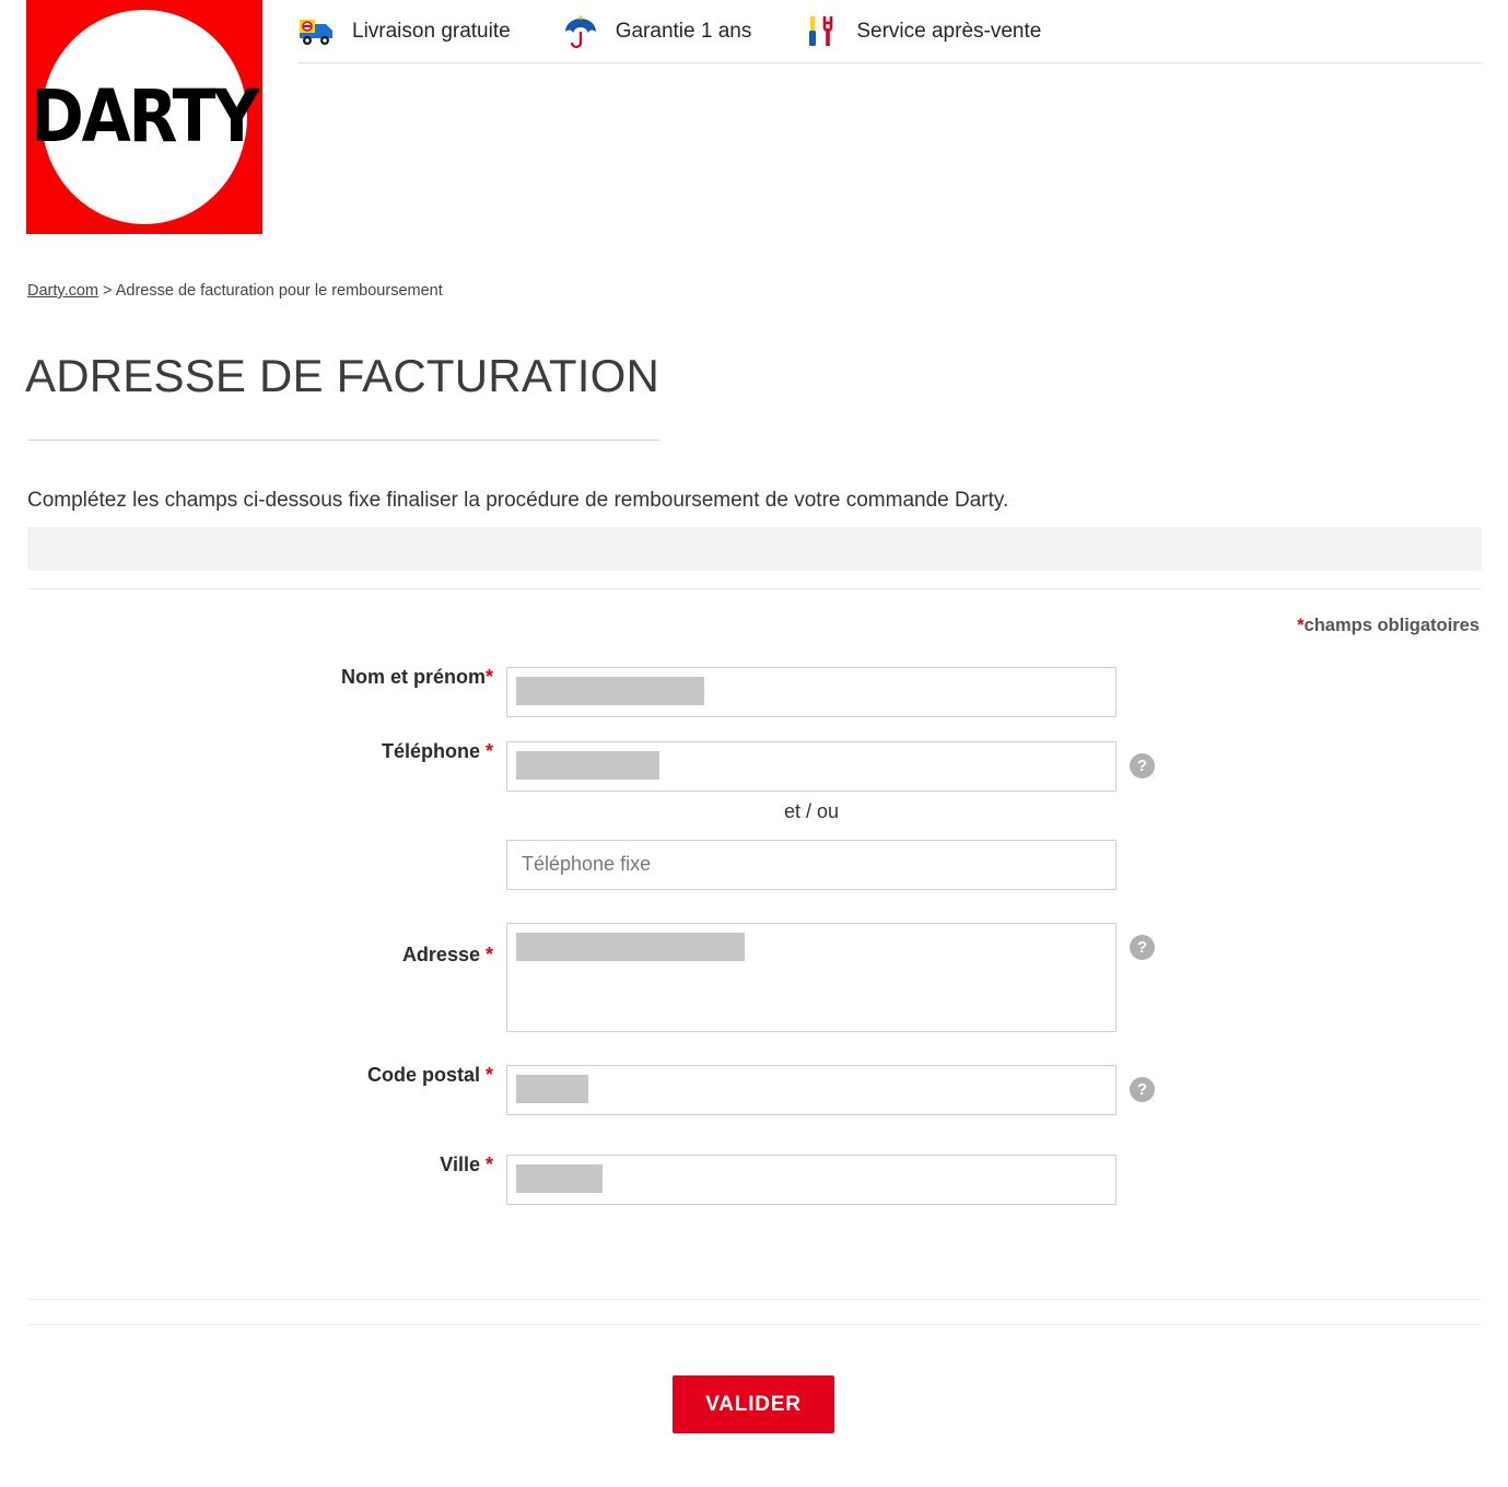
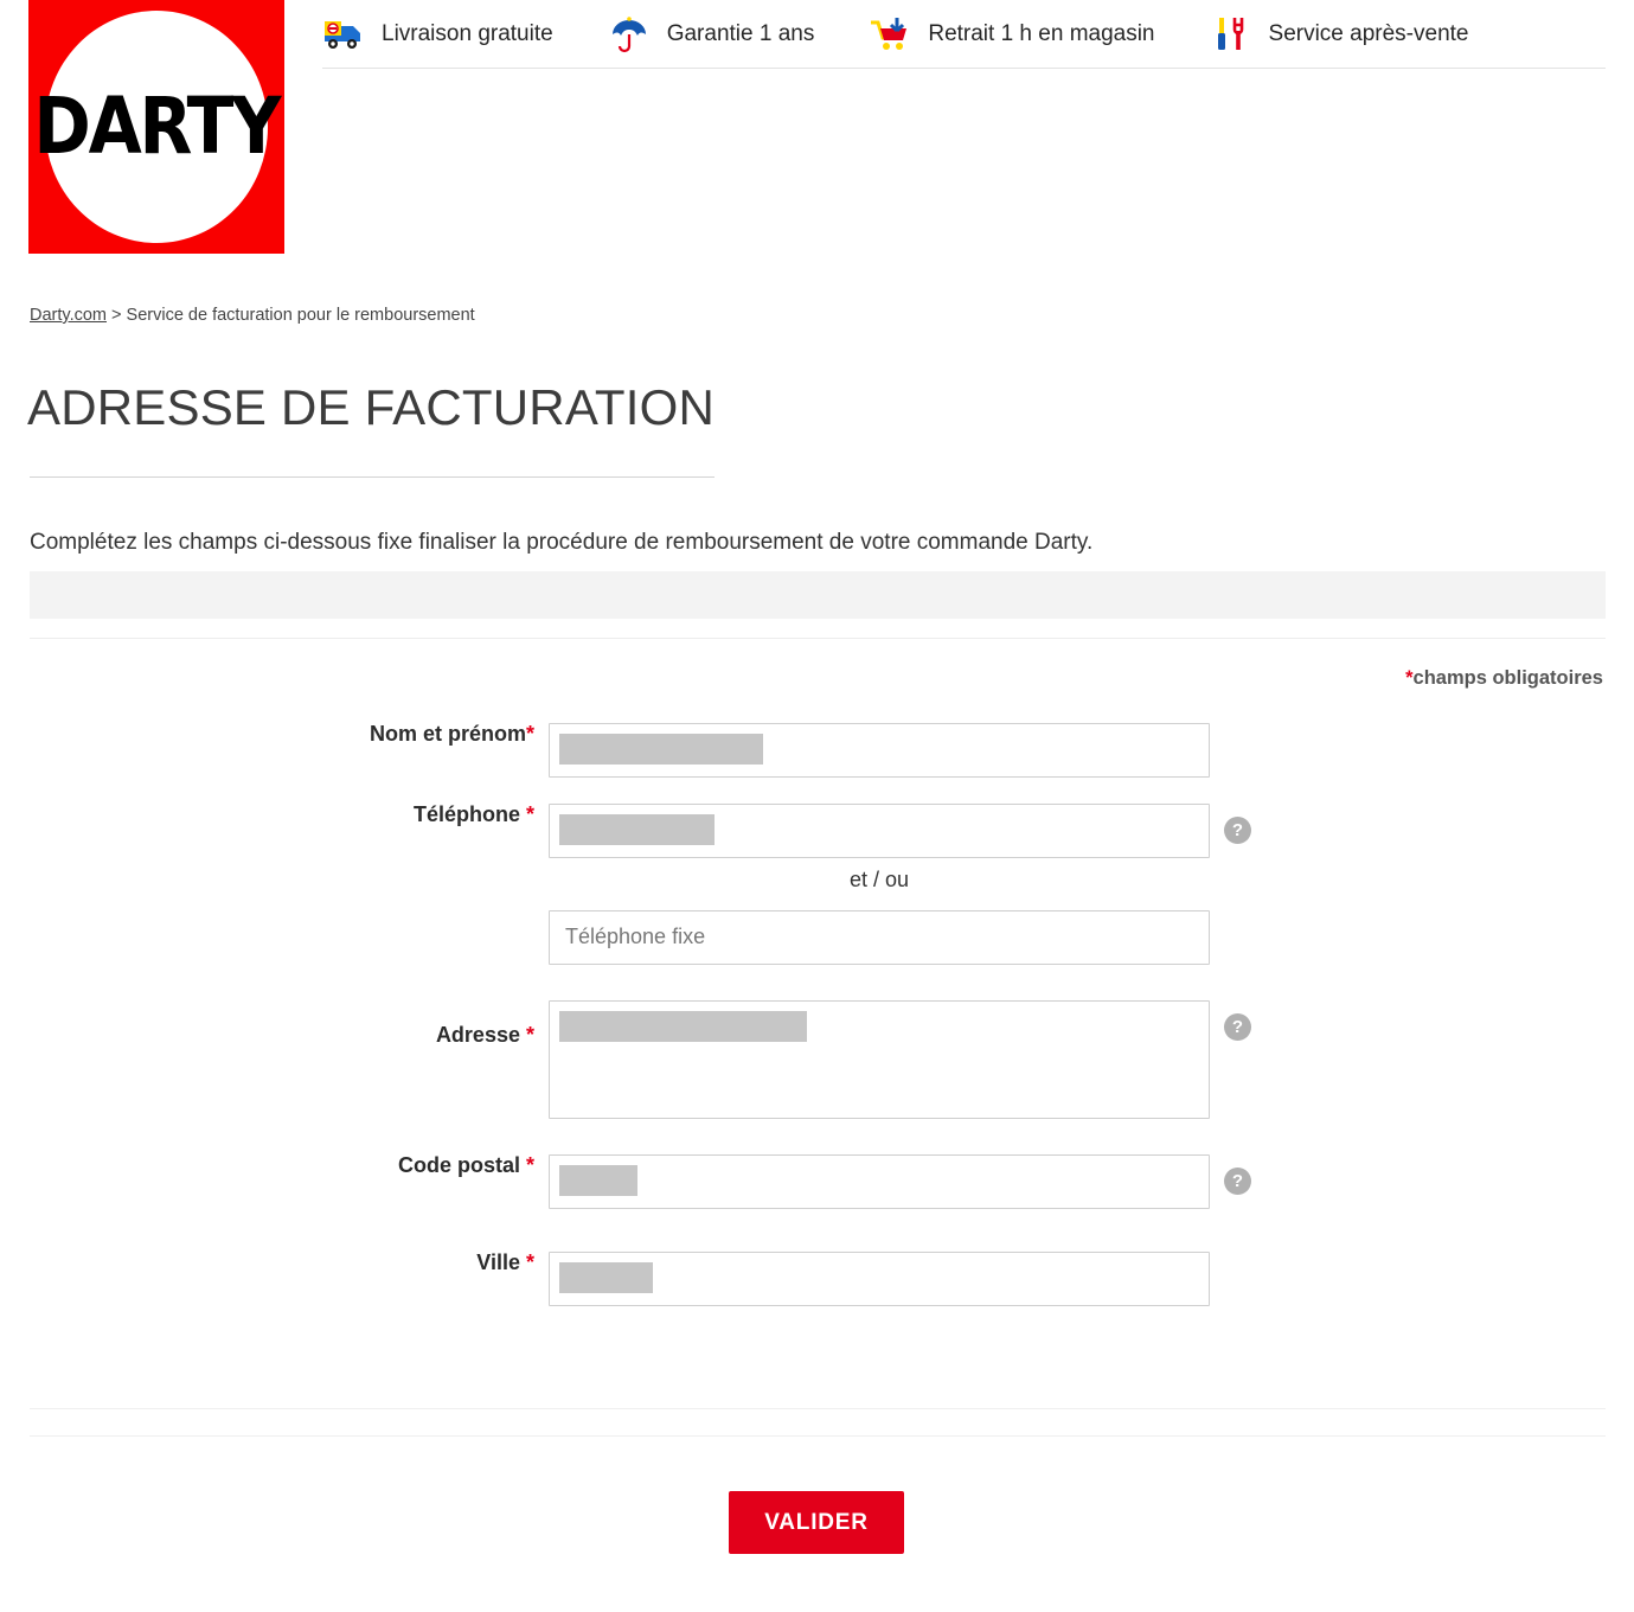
  DARTY
  Livraison gratuite
  Garantie 1 ans
+ Retrait 1 h en magasin
  Service après-vente
- Darty.com > Adresse de facturation pour le remboursement
+ Darty.com > Service de facturation pour le remboursement
  ADRESSE DE FACTURATION
  Complétez les champs ci-dessous fixe finaliser la procédure de remboursement de votre commande Darty.
  *champs obligatoires
  Nom et prénom*
  Téléphone *
  ?
  et / ou
  Téléphone fixe
  Adresse *
  ?
  Code postal *
  ?
  Ville *
  VALIDER
